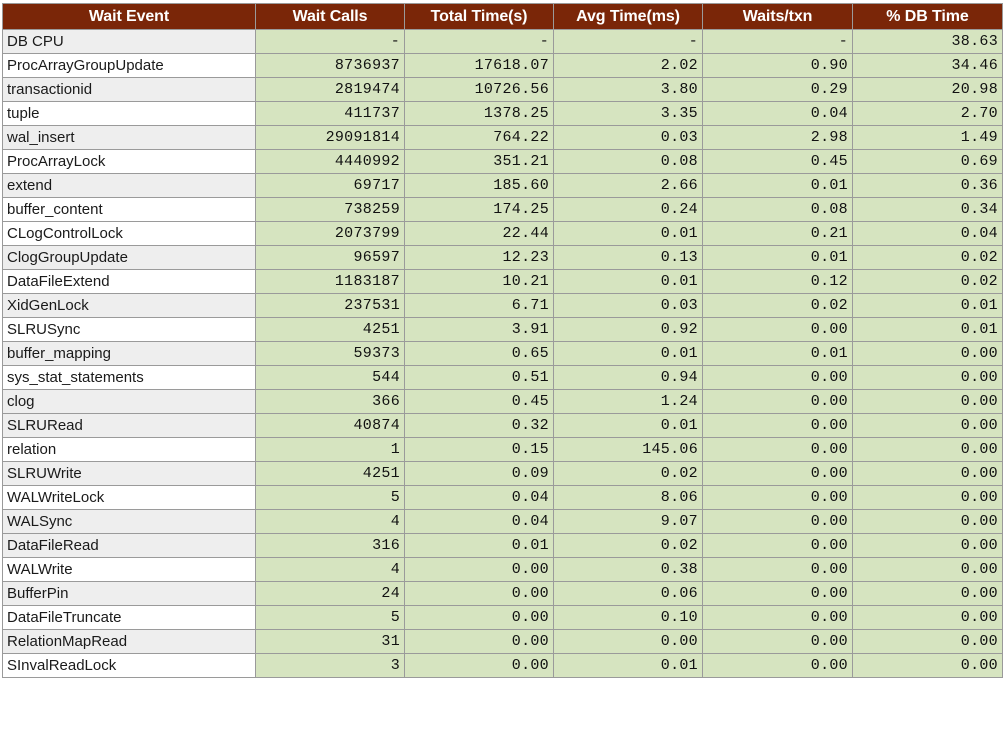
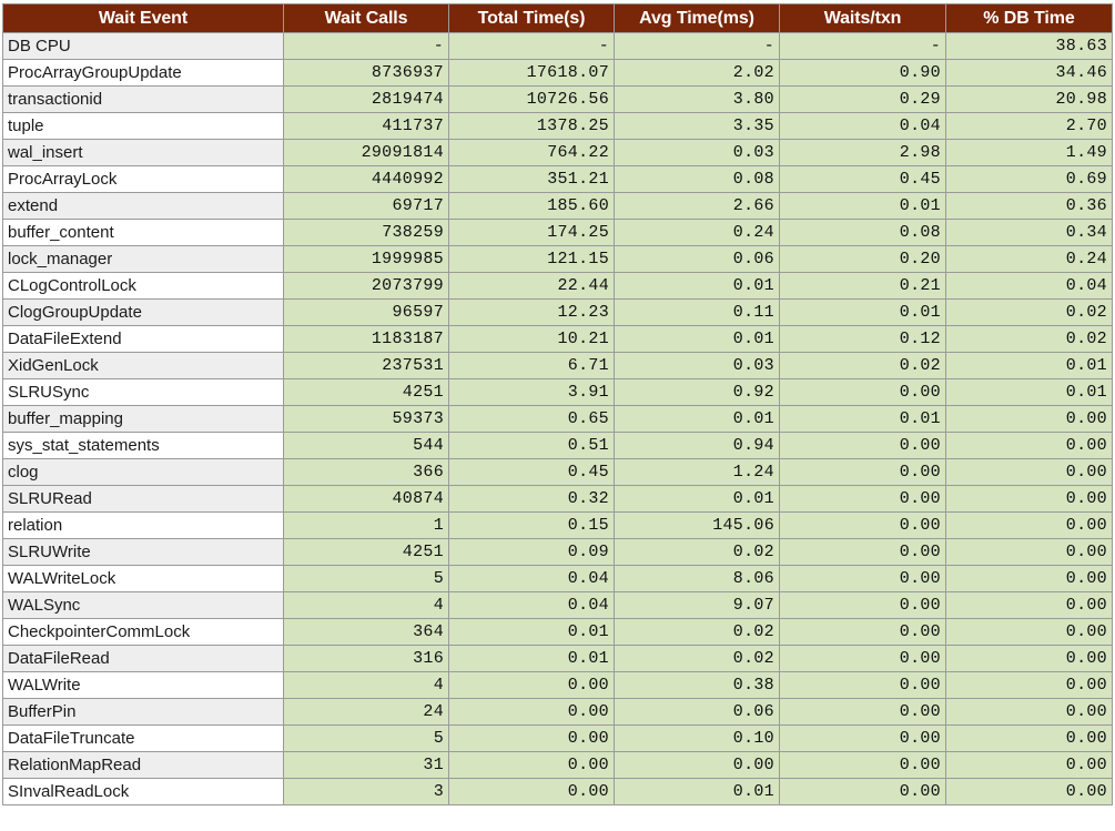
  Wait Event	Wait Calls	Total Time(s)	Avg Time(ms)	Waits/txn	% DB Time
  DB CPU	-	-	-	-	38.63
  ProcArrayGroupUpdate	8736937	17618.07	2.02	0.90	34.46
  transactionid	2819474	10726.56	3.80	0.29	20.98
  tuple	411737	1378.25	3.35	0.04	2.70
  wal_insert	29091814	764.22	0.03	2.98	1.49
  ProcArrayLock	4440992	351.21	0.08	0.45	0.69
  extend	69717	185.60	2.66	0.01	0.36
  buffer_content	738259	174.25	0.24	0.08	0.34
+ lock_manager	1999985	121.15	0.06	0.20	0.24
  CLogControlLock	2073799	22.44	0.01	0.21	0.04
- ClogGroupUpdate	96597	12.23	0.13	0.01	0.02
+ ClogGroupUpdate	96597	12.23	0.11	0.01	0.02
  DataFileExtend	1183187	10.21	0.01	0.12	0.02
  XidGenLock	237531	6.71	0.03	0.02	0.01
  SLRUSync	4251	3.91	0.92	0.00	0.01
  buffer_mapping	59373	0.65	0.01	0.01	0.00
  sys_stat_statements	544	0.51	0.94	0.00	0.00
  clog	366	0.45	1.24	0.00	0.00
  SLRURead	40874	0.32	0.01	0.00	0.00
  relation	1	0.15	145.06	0.00	0.00
  SLRUWrite	4251	0.09	0.02	0.00	0.00
  WALWriteLock	5	0.04	8.06	0.00	0.00
  WALSync	4	0.04	9.07	0.00	0.00
+ CheckpointerCommLock	364	0.01	0.02	0.00	0.00
  DataFileRead	316	0.01	0.02	0.00	0.00
  WALWrite	4	0.00	0.38	0.00	0.00
  BufferPin	24	0.00	0.06	0.00	0.00
  DataFileTruncate	5	0.00	0.10	0.00	0.00
  RelationMapRead	31	0.00	0.00	0.00	0.00
  SInvalReadLock	3	0.00	0.01	0.00	0.00
